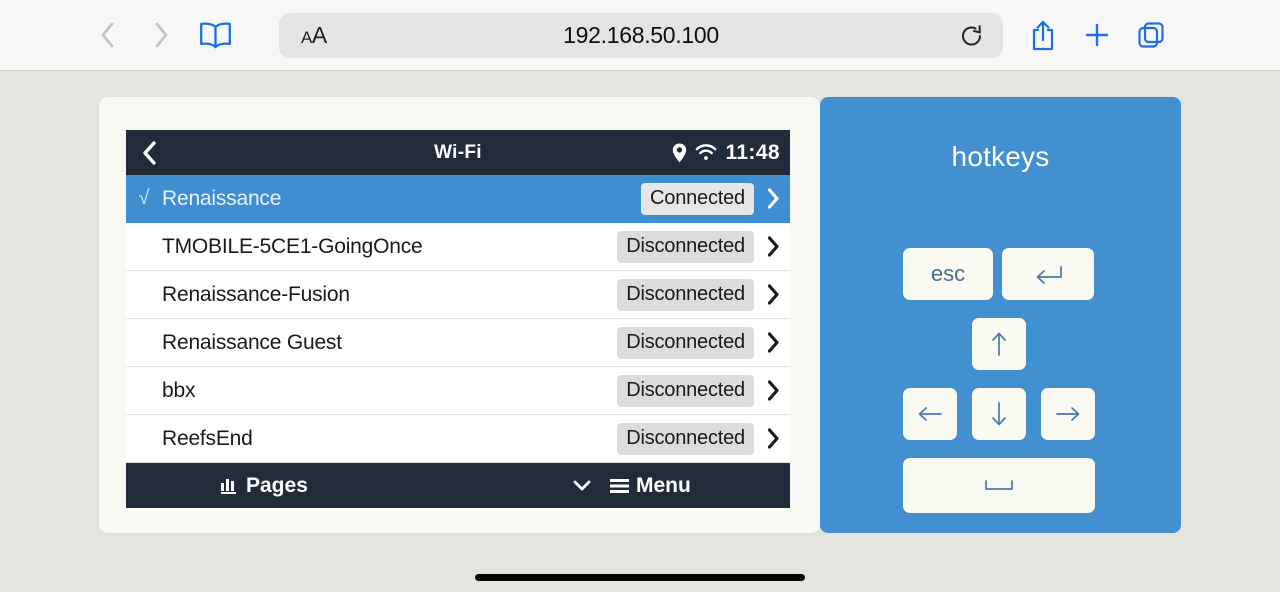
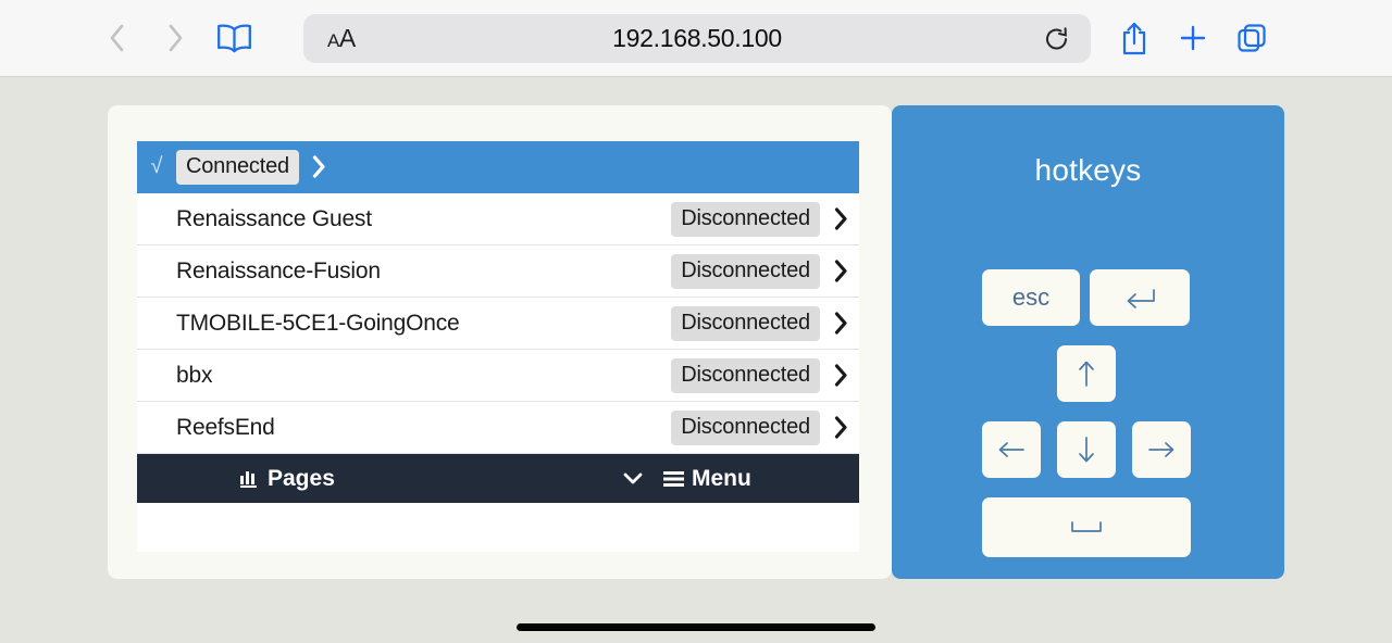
  AA
  192.168.50.100
- Wi-Fi
- 11:48
  √
- Renaissance
  Connected
- TMOBILE-5CE1-GoingOnce
+ Renaissance Guest
  Disconnected
  Renaissance-Fusion
  Disconnected
- Renaissance Guest
+ TMOBILE-5CE1-GoingOnce
  Disconnected
  bbx
  Disconnected
  ReefsEnd
  Disconnected
  Pages
  Menu
  hotkeys
  esc
